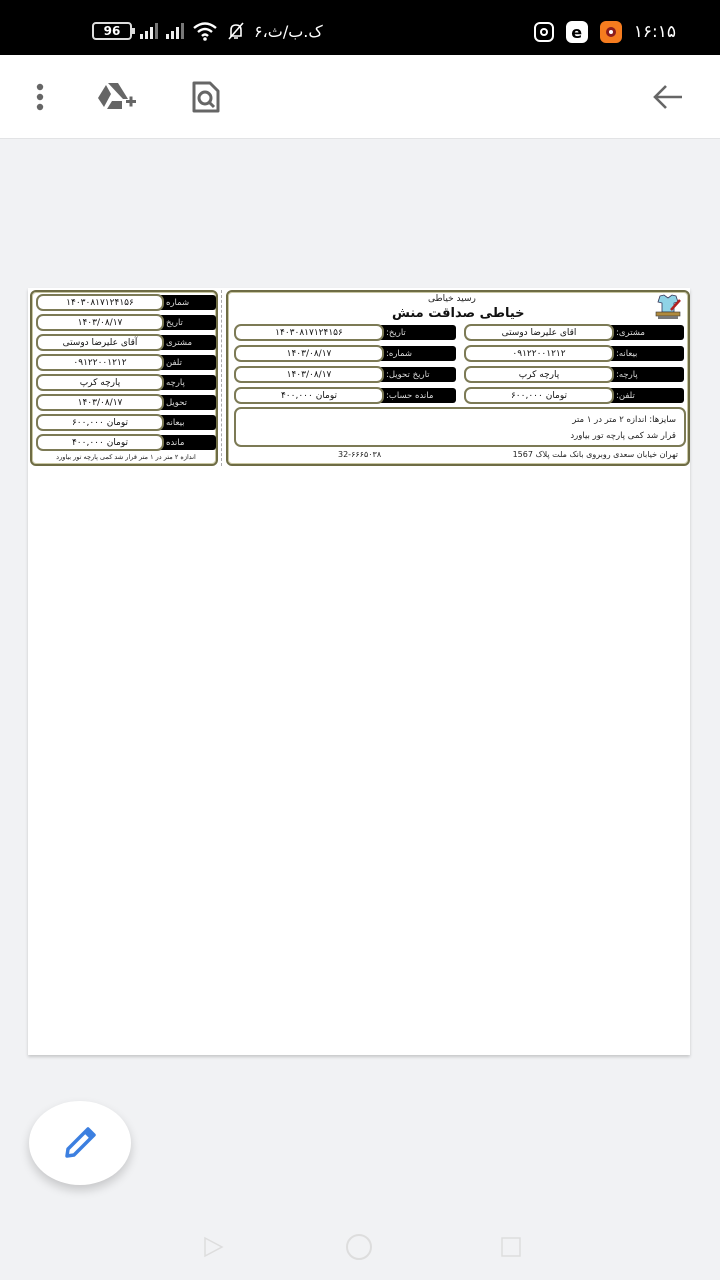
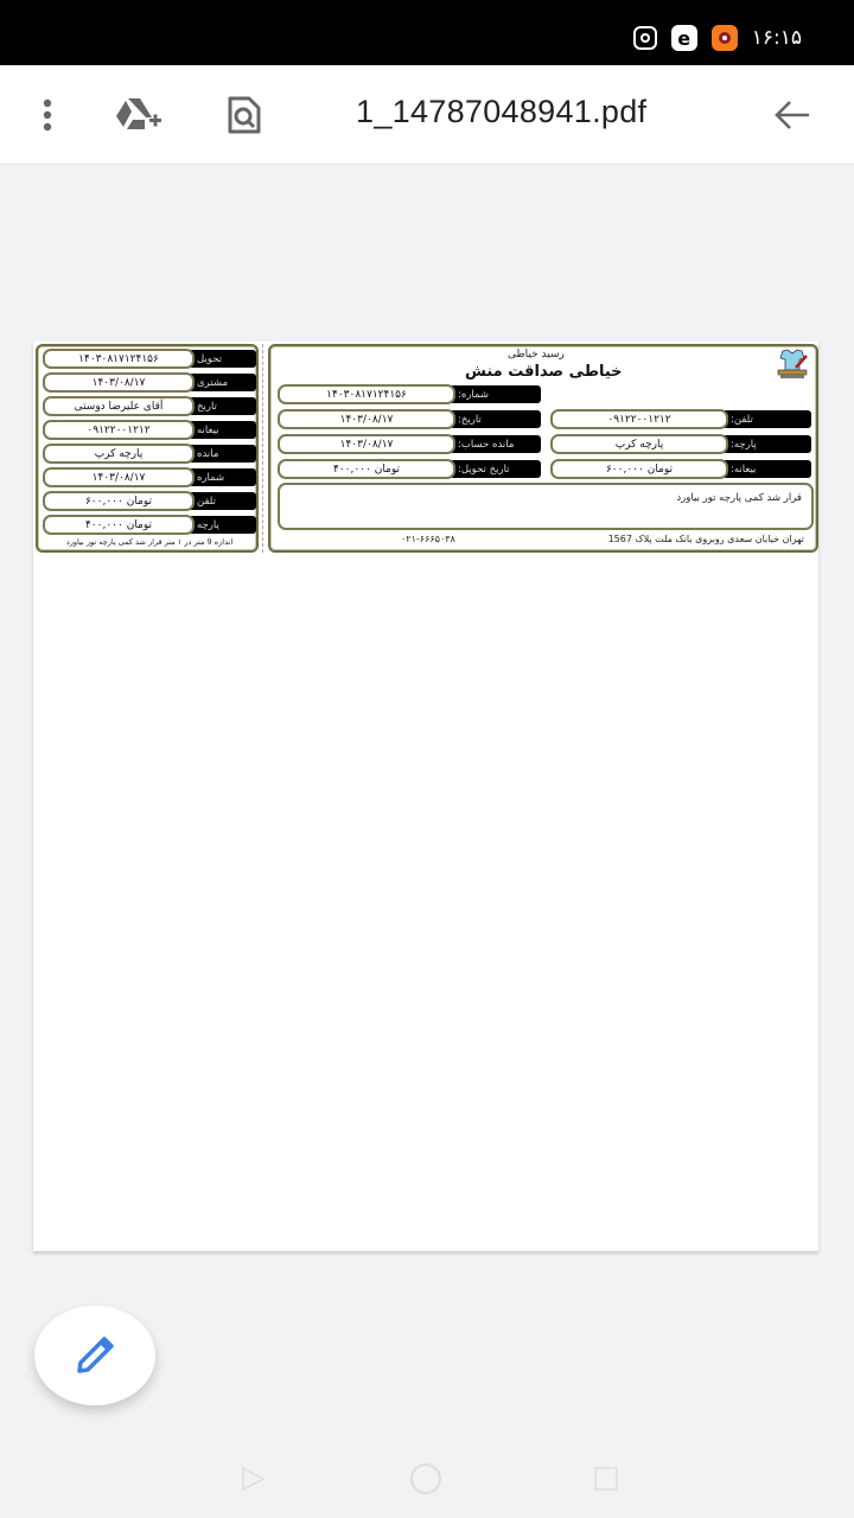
- 96
- ۶،ک.ب/ث
  e
  ۱۶:۱۵
+ 1_14787048941.pdf
  ۱۴۰۳۰۸۱۷۱۲۴۱۵۶
- شماره
+ تحویل
  ۱۴۰۳/۰۸/۱۷
- تاریخ
+ مشتری
  آقای علیرضا دوستی
- مشتری
+ تاریخ
  ۰۹۱۲۲۰۰۱۲۱۲
- تلفن
+ بیعانه
  پارچه کرپ
- پارچه
+ مانده
  ۱۴۰۳/۰۸/۱۷
- تحویل
+ شماره
  ۶۰۰,۰۰۰ تومان
- بیعانه
+ تلفن
  ۴۰۰,۰۰۰ تومان
- مانده
+ پارچه
- اندازه ۲ متر در ۱ متر قرار شد کمی پارچه تور بیاورد
+ اندازه 9 متر در ۱ متر قرار شد کمی پارچه تور بیاورد
  رسید خیاطی
  خیاطی صداقت منش
- اقای علیرضا دوستی
- مشتری:
  ۰۹۱۲۲۰۰۱۲۱۲
- بیعانه:
+ تلفن:
  پارچه کرپ
  پارچه:
  ۶۰۰,۰۰۰ تومان
- تلفن:
+ بیعانه:
  ۱۴۰۳۰۸۱۷۱۲۴۱۵۶
- تاریخ:
+ شماره:
  ۱۴۰۳/۰۸/۱۷
- شماره:
+ تاریخ:
  ۱۴۰۳/۰۸/۱۷
- تاریخ تحویل:
+ مانده حساب:
  ۴۰۰,۰۰۰ تومان
- مانده حساب:
+ تاریخ تحویل:
- سایزها: اندازه ۲ متر در ۱ متر
  قرار شد کمی پارچه تور بیاورد
  تهران خیابان سعدی روبروی بانک ملت پلاک 1567
- 32-۶۶۶۵۰۳۸
+ ۰۲۱-۶۶۶۵۰۳۸
